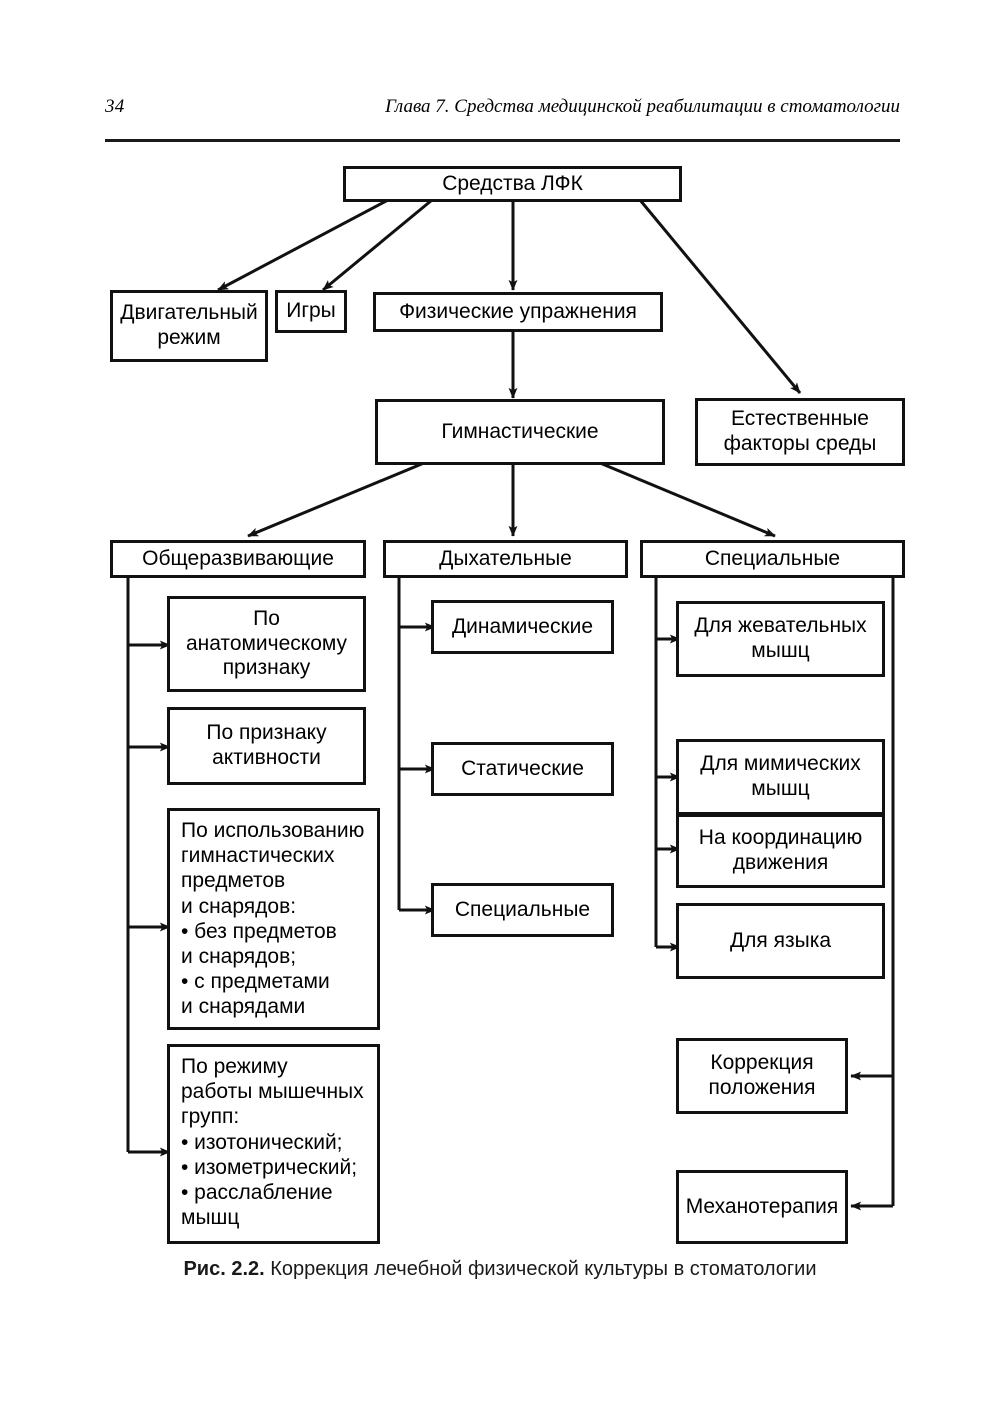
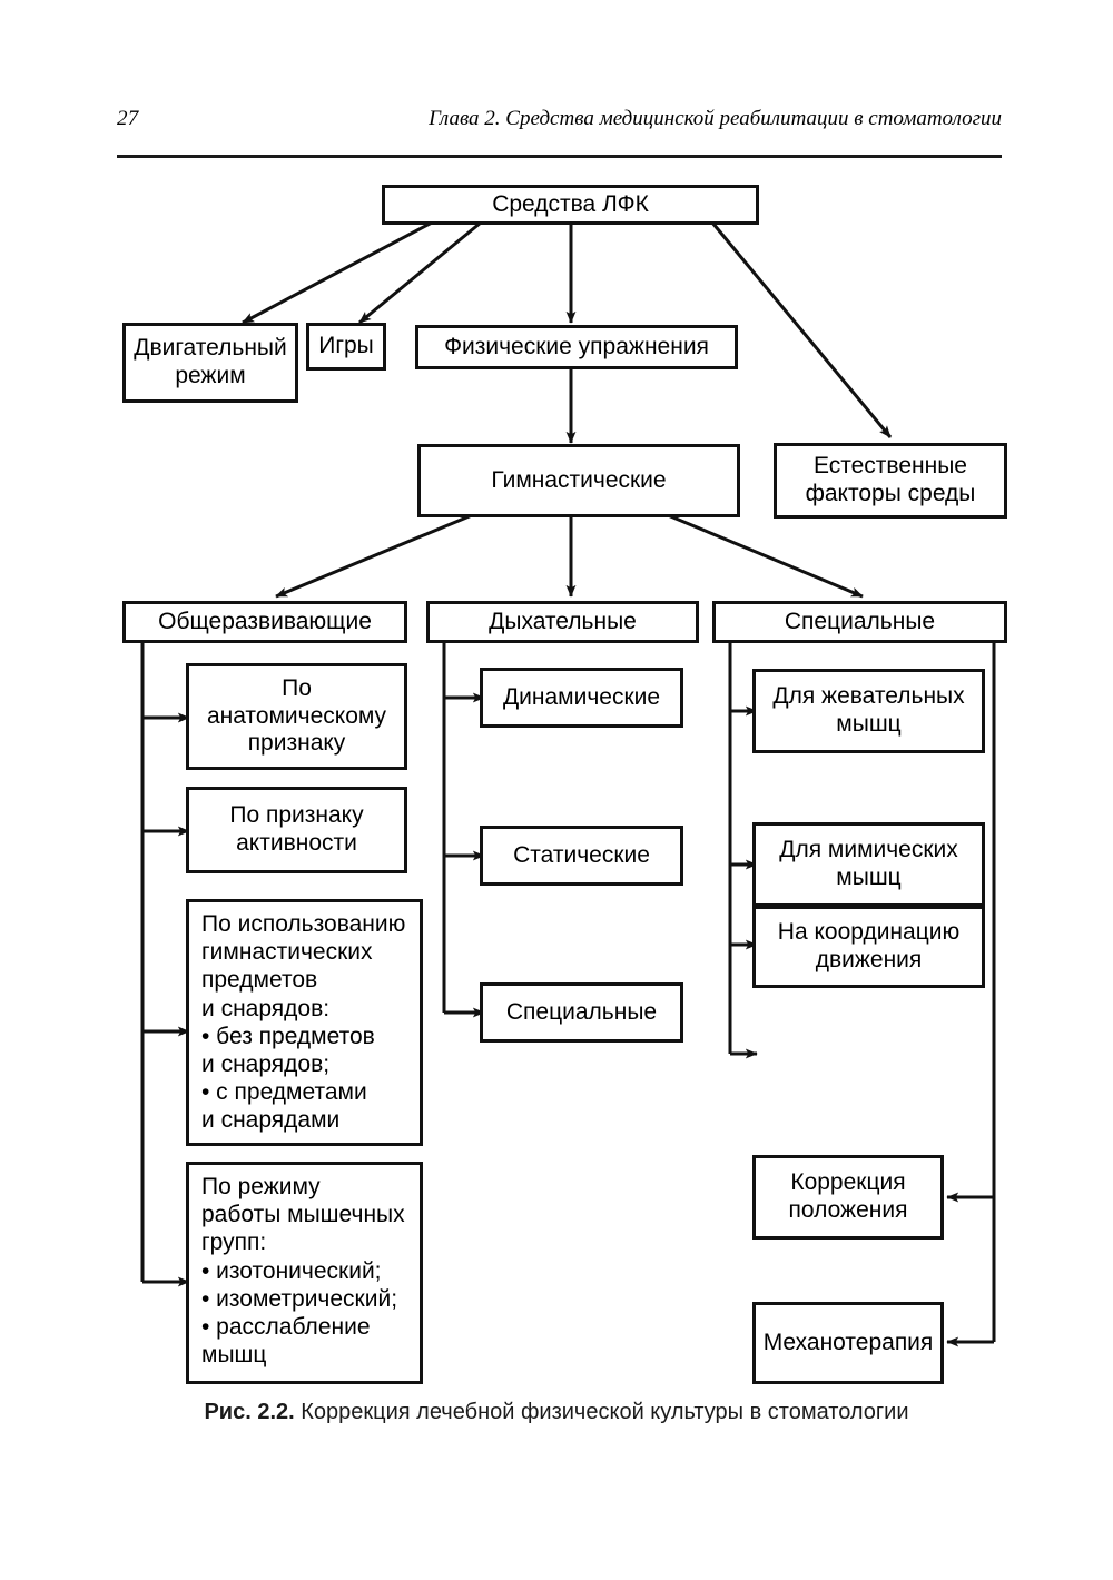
- 34
+ 27
- Глава 7. Средства медицинской реабилитации в стоматологии
+ Глава 2. Средства медицинской реабилитации в стоматологии
  Средства ЛФК
  Двигательный
  режим
  Игры
  Физические упражнения
  Естественные
  факторы среды
  Гимнастические
  Общеразвивающие
  Дыхательные
  Специальные
  По
  анатомическому
  признаку
  По признаку
  активности
  По использованию
  гимнастических
  предметов
  и снарядов:
  • без предметов
  и снарядов;
  • с предметами
  и снарядами
  По режиму
  работы мышечных
  групп:
  • изотонический;
  • изометрический;
  • расслабление
  мышц
  Динамические
  Статические
  Специальные
  Для жевательных
  мышц
  Для мимических
  мышц
  На координацию
  движения
- Для языка
  Коррекция
  положения
  Механотерапия
  Рис. 2.2. Коррекция лечебной физической культуры в стоматологии
